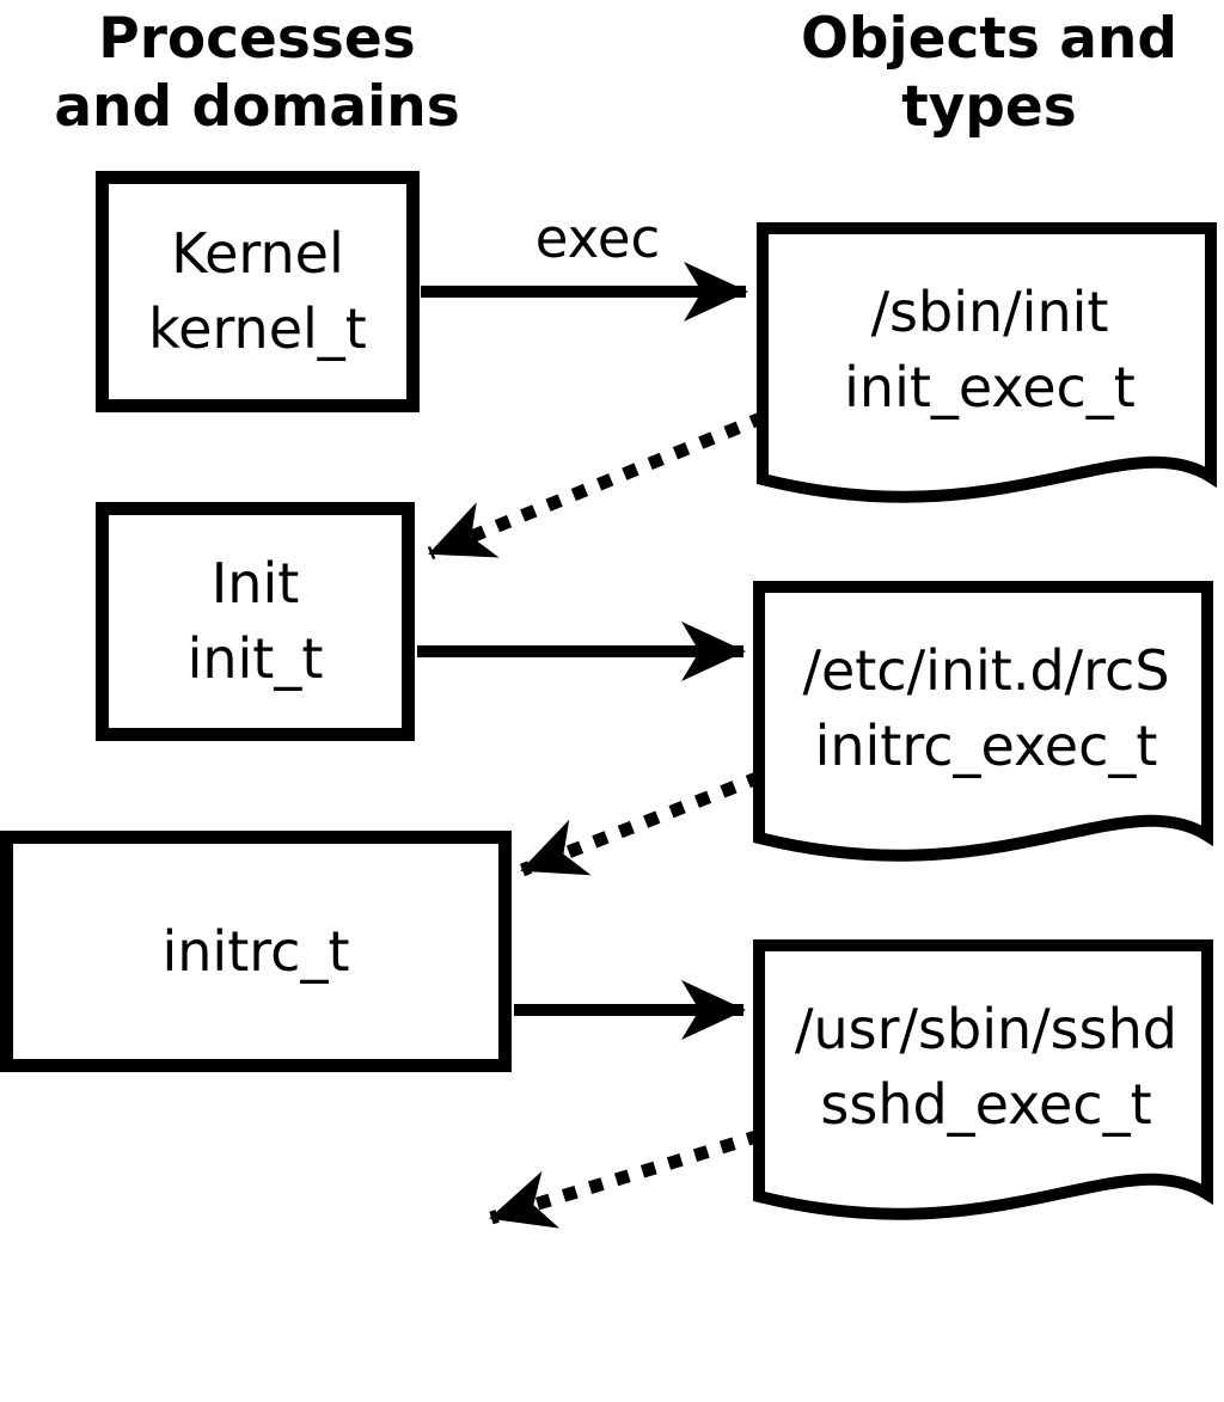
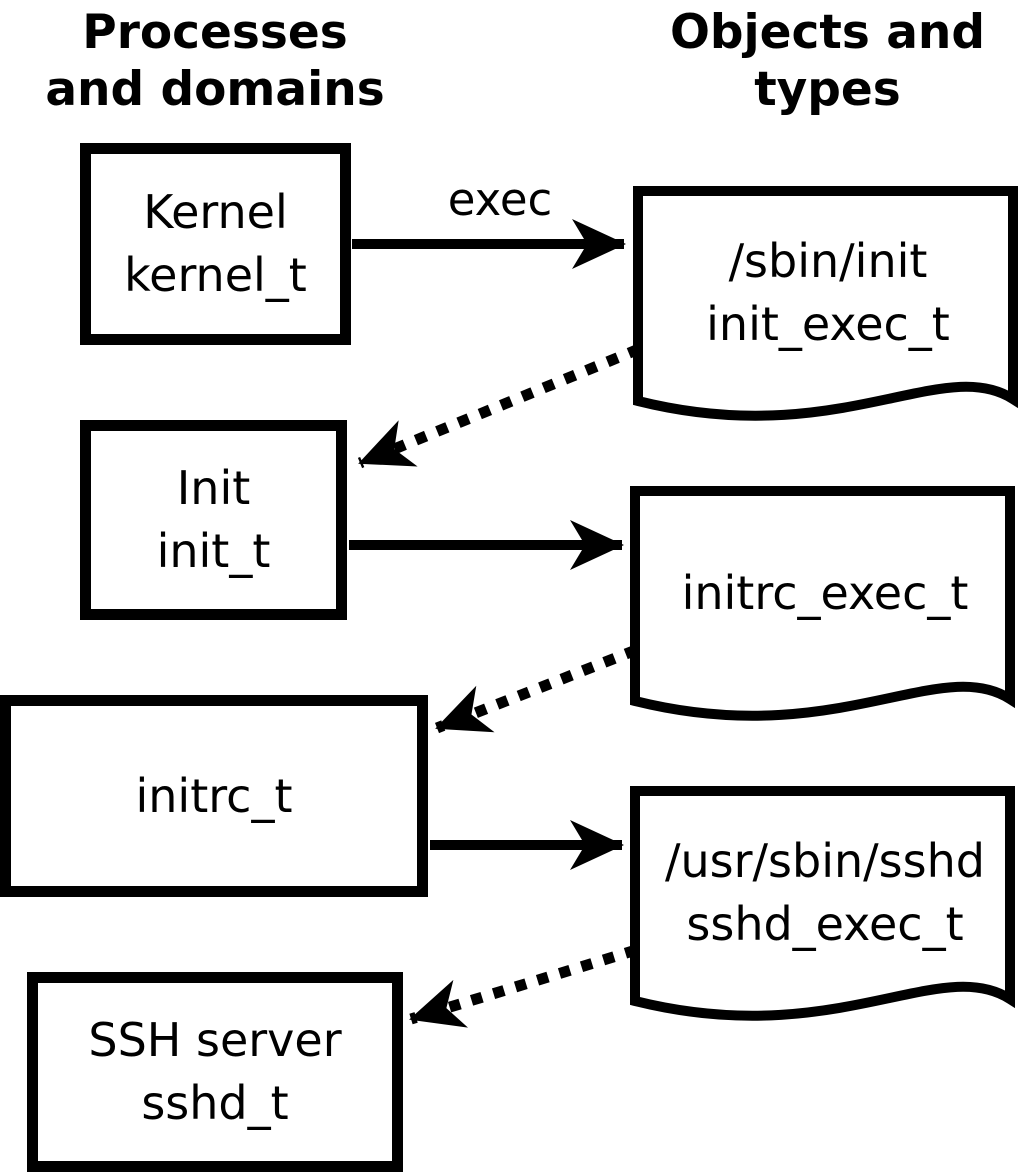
  Processes
  and domains
  Objects and
  types
  exec
  Kernel
  kernel_t
  Init
  init_t
  initrc_t
+ SSH server
+ sshd_t
  /sbin/init
  init_exec_t
- /etc/init.d/rcS
  initrc_exec_t
  /usr/sbin/sshd
  sshd_exec_t
